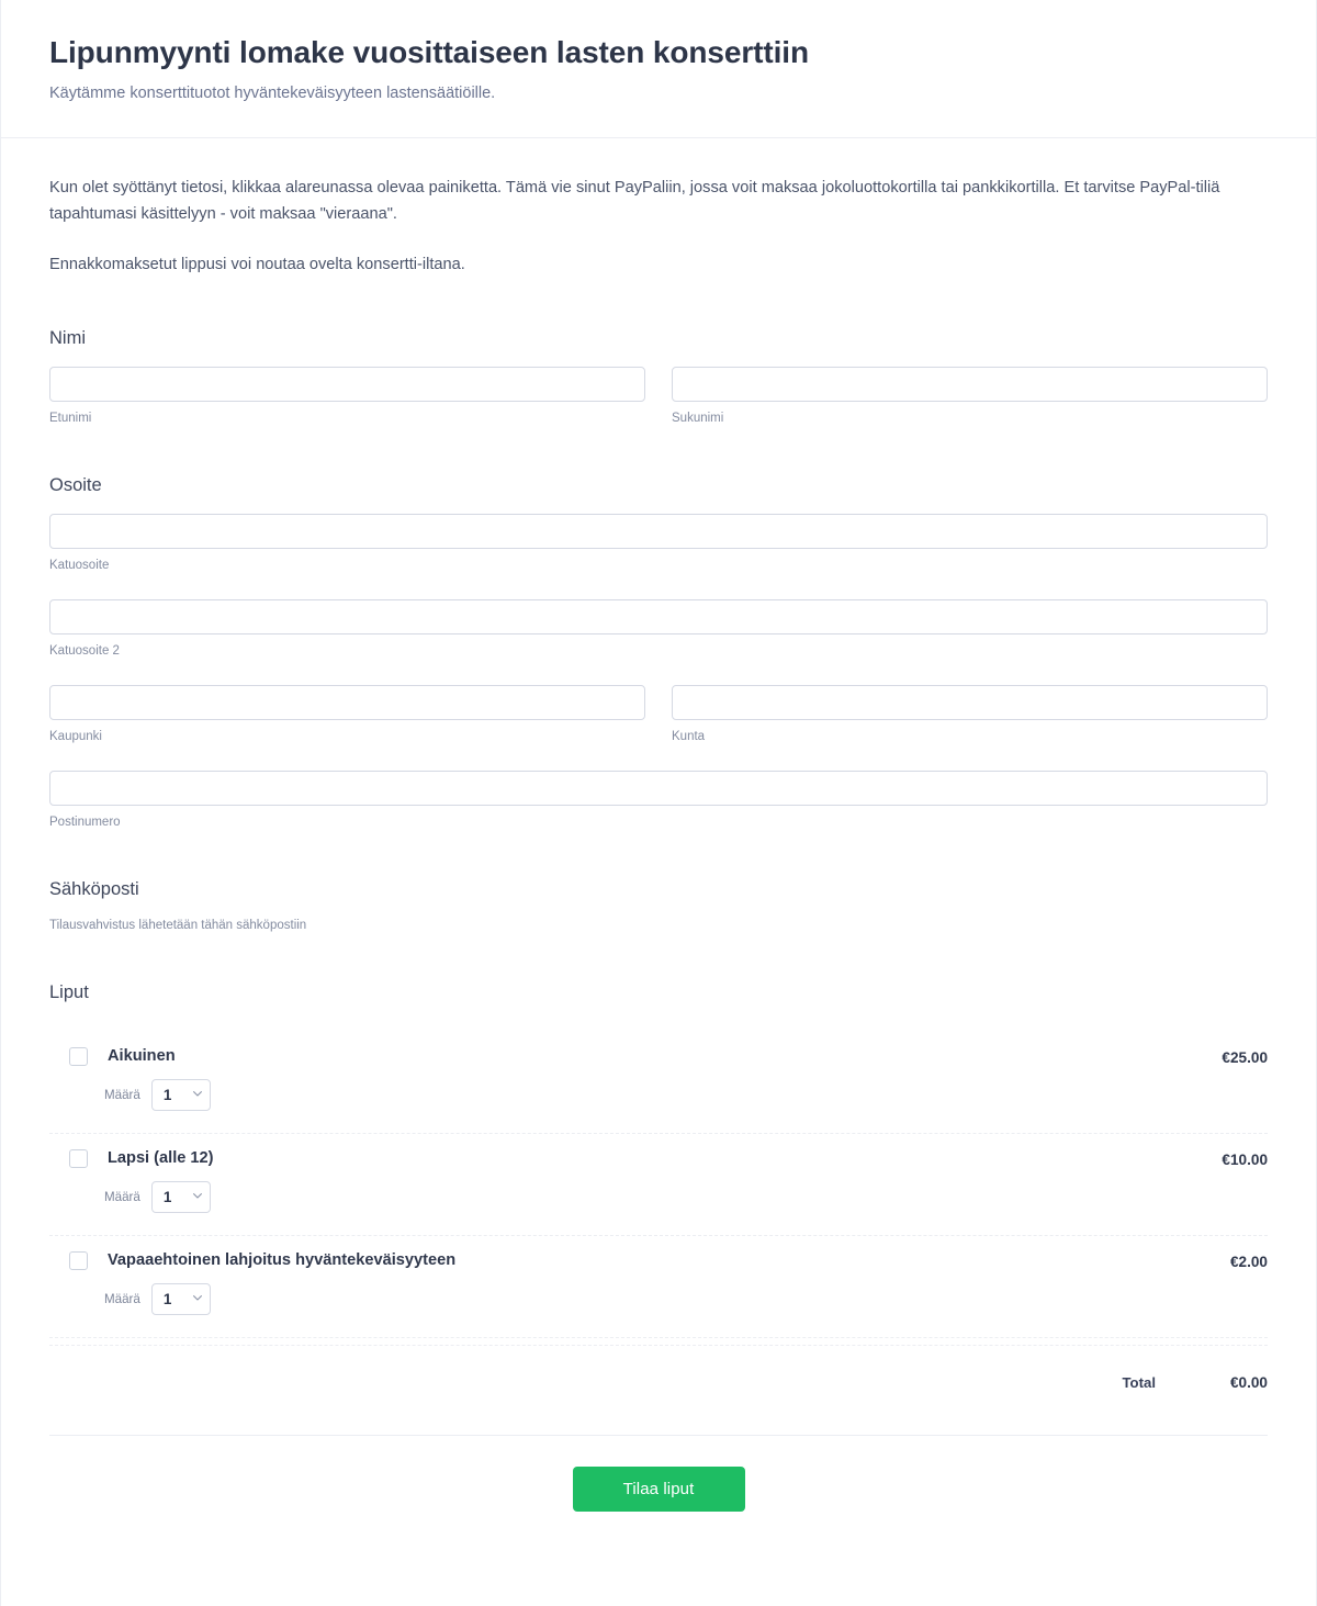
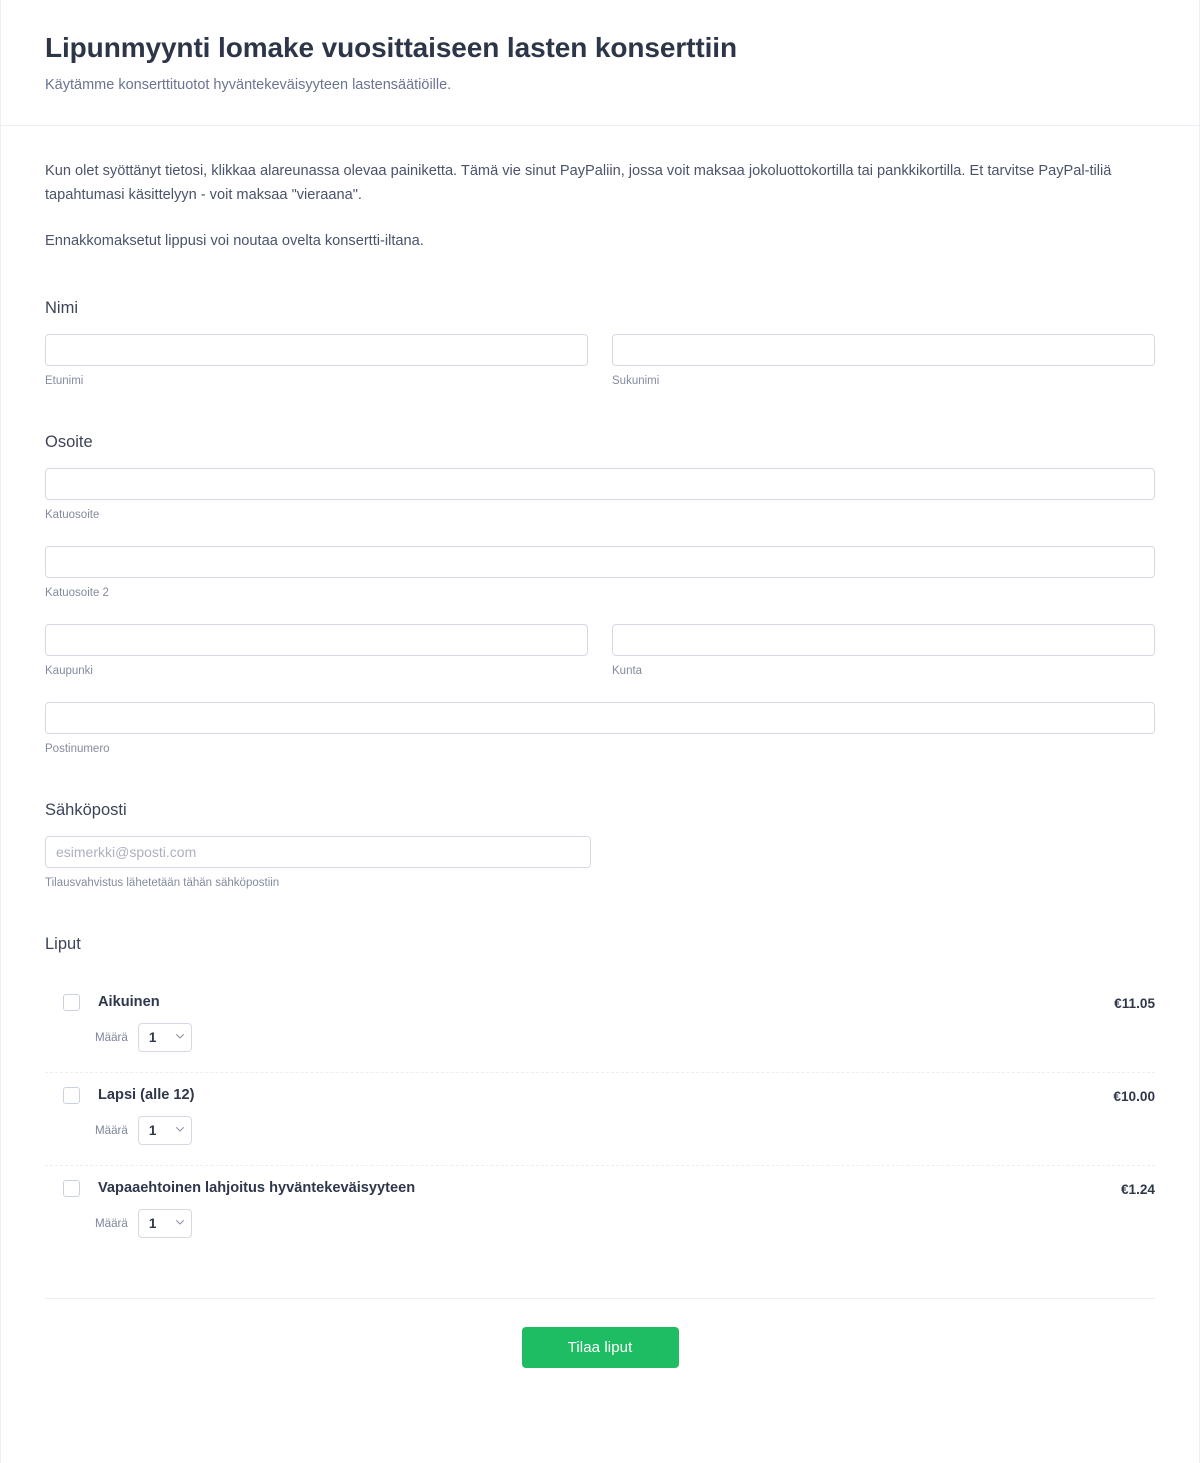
  Lipunmyynti lomake vuosittaiseen lasten konserttiin
  Käytämme konserttituotot hyväntekeväisyyteen lastensäätiöille.
  Kun olet syöttänyt tietosi, klikkaa alareunassa olevaa painiketta. Tämä vie sinut PayPaliin, jossa voit maksaa jokoluottokortilla tai pankkikortilla. Et tarvitse PayPal-tiliä tapahtumasi käsittelyyn - voit maksaa "vieraana".
  Ennakkomaksetut lippusi voi noutaa ovelta konsertti-iltana.
  Nimi
  Etunimi
  Sukunimi
  Osoite
  Katuosoite
  Katuosoite 2
  Kaupunki
  Kunta
  Postinumero
  Sähköposti
+ esimerkki@sposti.com
  Tilausvahvistus lähetetään tähän sähköpostiin
  Liput
  Aikuinen
- €25.00
+ €11.05
  Määrä
  1
  Lapsi (alle 12)
  €10.00
  Määrä
  1
  Vapaaehtoinen lahjoitus hyväntekeväisyyteen
- €2.00
+ €1.24
  Määrä
  1
- Total
- €0.00
  Tilaa liput
